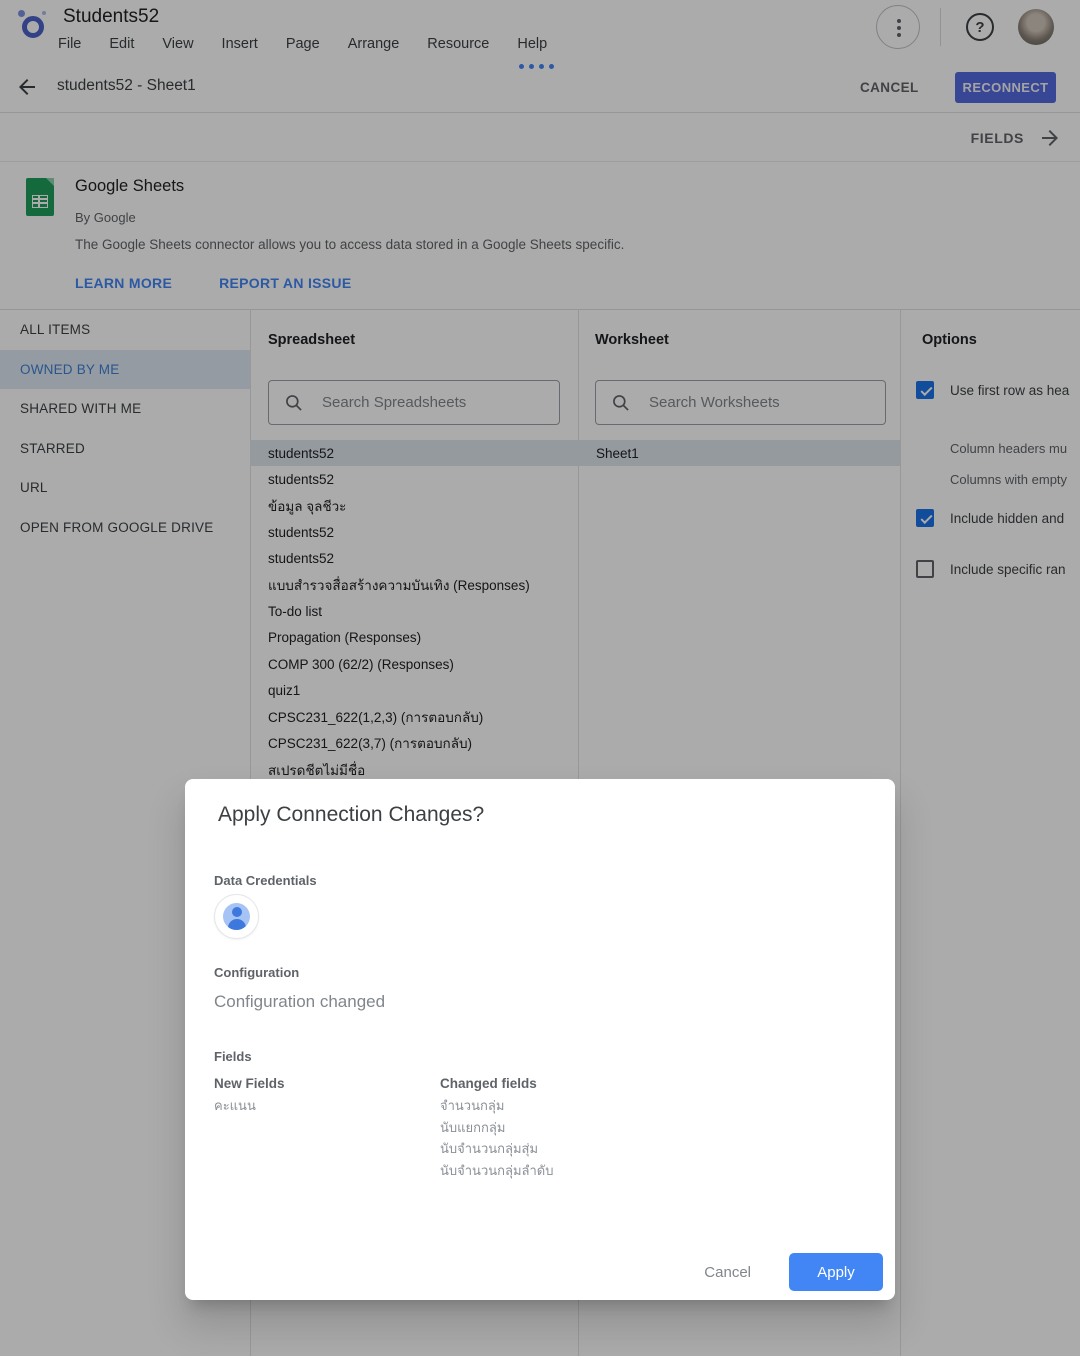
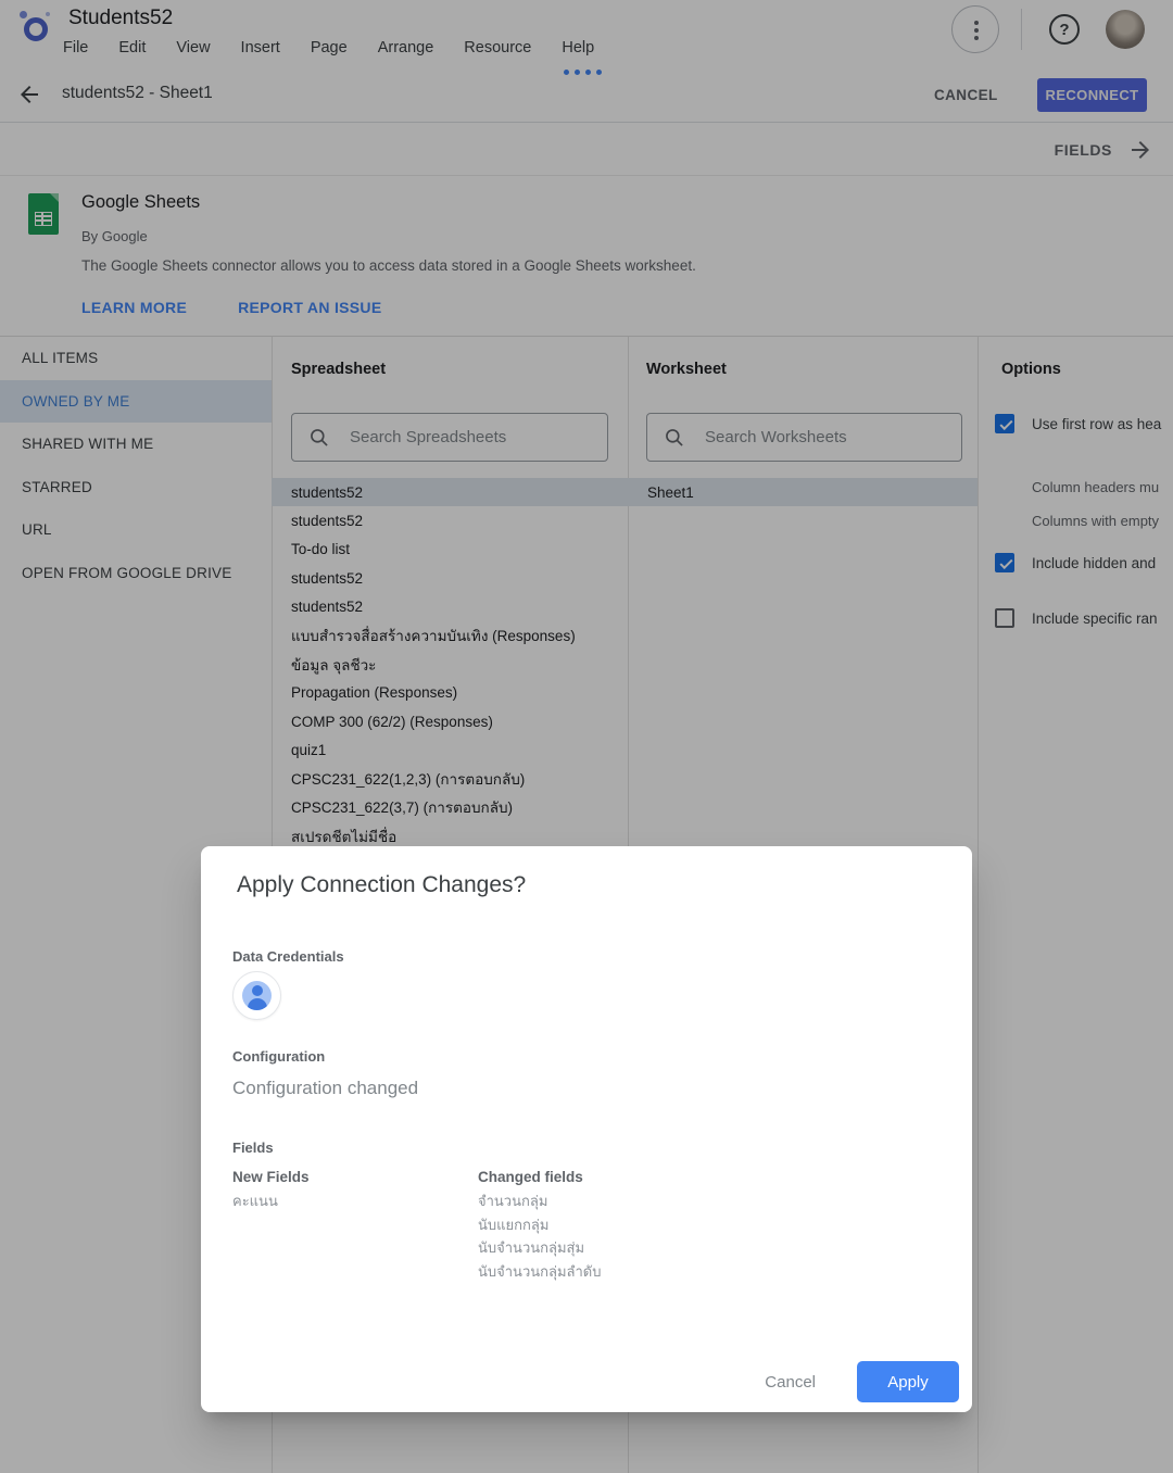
  Students52
  File
  Edit
  View
  Insert
  Page
  Arrange
  Resource
  Help
  ?
  students52 - Sheet1
  CANCEL
  RECONNECT
  FIELDS
  Google Sheets
  By Google
- The Google Sheets connector allows you to access data stored in a Google Sheets specific.
+ The Google Sheets connector allows you to access data stored in a Google Sheets worksheet.
  LEARN MORE
  REPORT AN ISSUE
  ALL ITEMS
  OWNED BY ME
  SHARED WITH ME
  STARRED
  URL
  OPEN FROM GOOGLE DRIVE
  Spreadsheet
  Search Spreadsheets
  students52
  students52
- ข้อมูล จุลชีวะ
+ To-do list
  students52
  students52
  แบบสำรวจสื่อสร้างความบันเทิง (Responses)
- To-do list
+ ข้อมูล จุลชีวะ
  Propagation (Responses)
  COMP 300 (62/2) (Responses)
  quiz1
  CPSC231_622(1,2,3) (การตอบกลับ)
  CPSC231_622(3,7) (การตอบกลับ)
  สเปรดชีตไม่มีชื่อ
  Worksheet
  Search Worksheets
  Sheet1
  Options
  Use first row as hea
  Column headers mu
  Columns with empty
  Include hidden and
  Include specific ran
  Apply Connection Changes?
  Data Credentials
  Configuration
  Configuration changed
  Fields
  New Fields
  คะแนน
  Changed fields
  จำนวนกลุ่ม
  นับแยกกลุ่ม
  นับจำนวนกลุ่มสุ่ม
  นับจำนวนกลุ่มลำดับ
  Cancel
  Apply
